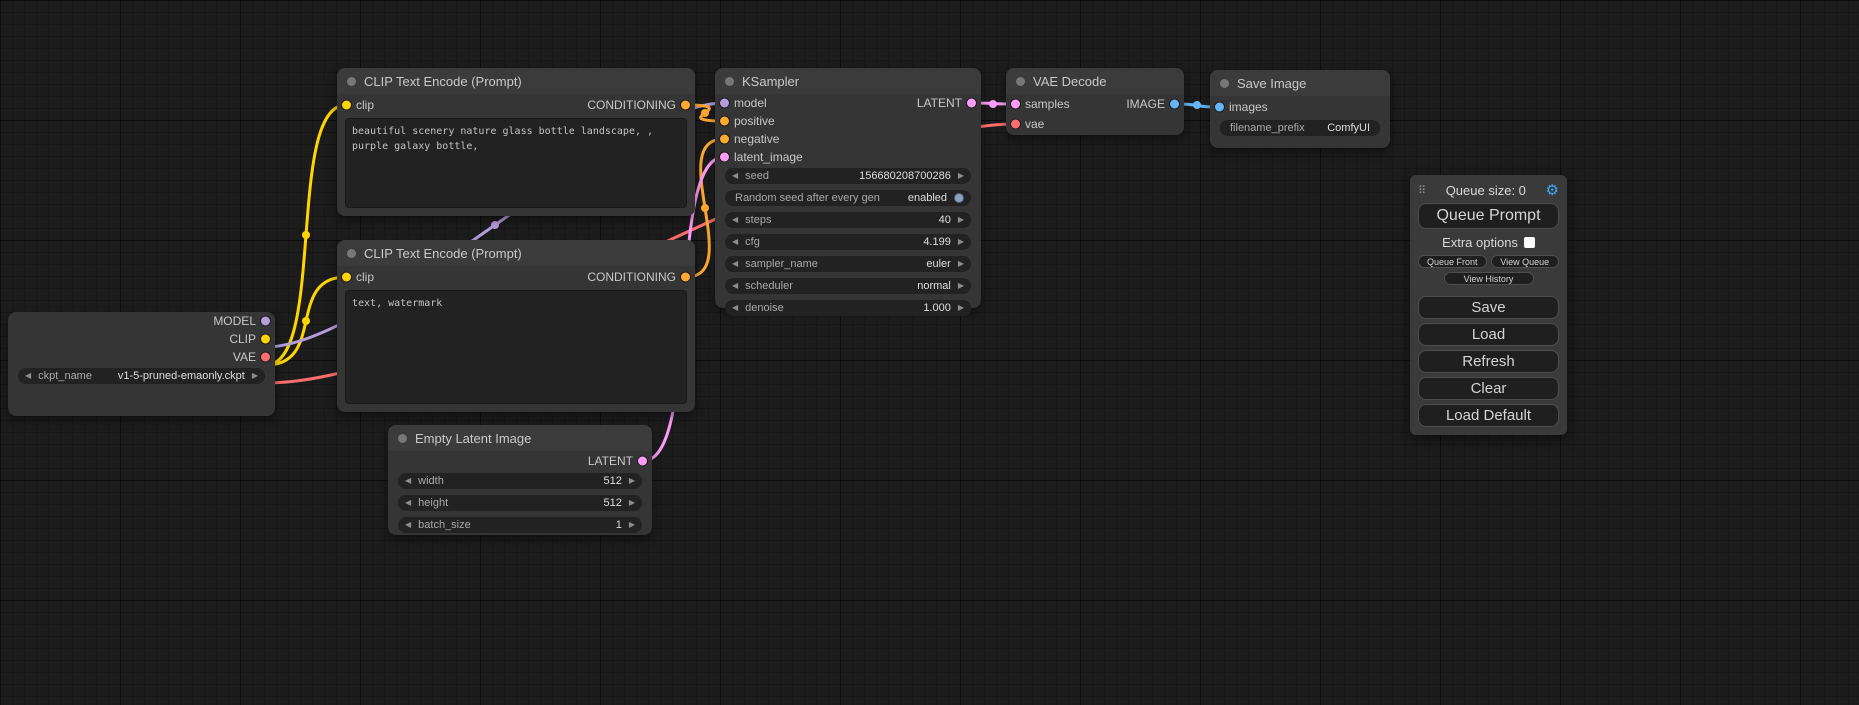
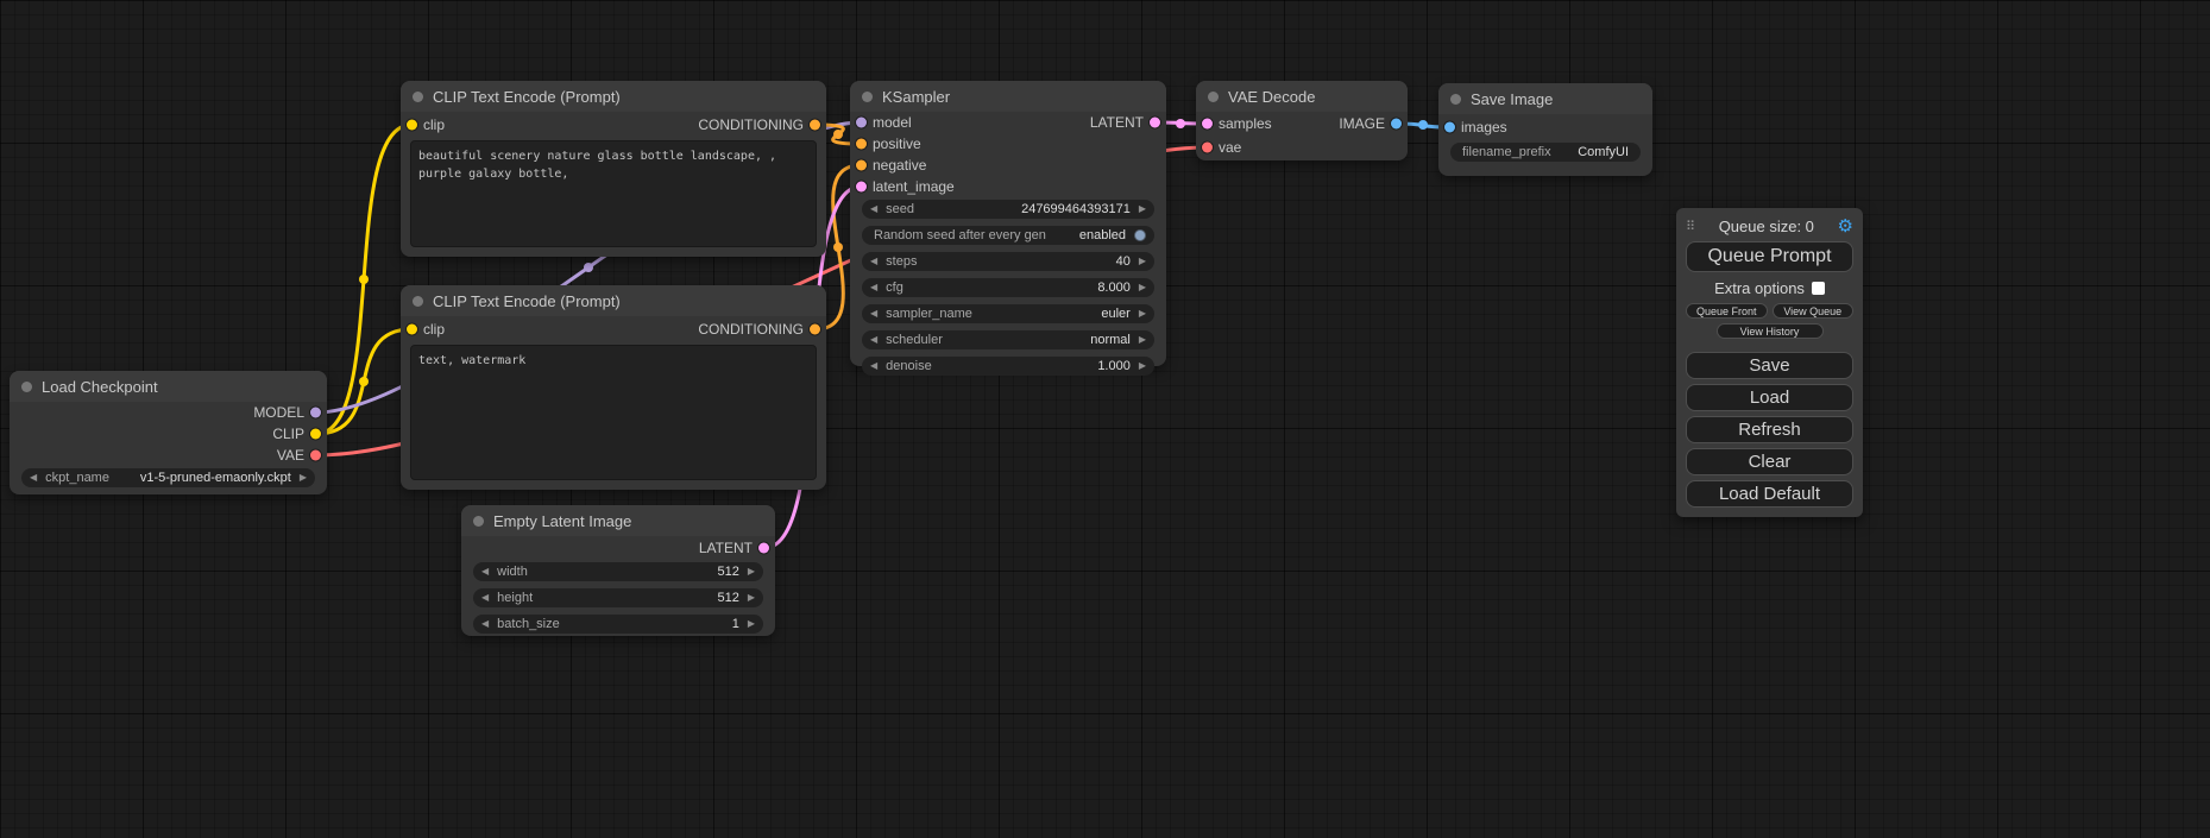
+ Load Checkpoint
  MODEL
  CLIP
  VAE
  ◀
  ckpt_name
  v1-5-pruned-emaonly.ckpt
  ▶
  CLIP Text Encode (Prompt)
  clip
  CONDITIONING
  CLIP Text Encode (Prompt)
  clip
  CONDITIONING
  text, watermark
  Empty Latent Image
  LATENT
  ◀
  width
  512
  ▶
  ◀
  height
  512
  ▶
  ◀
  batch_size
  1
  ▶
  KSampler
  model
  LATENT
  positive
  negative
  latent_image
  ◀
  seed
- 156680208700286
+ 247699464393171
  ▶
  Random seed after every gen
  enabled
  ◀
  steps
  40
  ▶
  ◀
  cfg
- 4.199
+ 8.000
  ▶
  ◀
  sampler_name
  euler
  ▶
  ◀
  scheduler
  normal
  ▶
  ◀
  denoise
  1.000
  ▶
  VAE Decode
  samples
  IMAGE
  vae
  Save Image
  images
  filename_prefix
  ComfyUI
  ⠿
  Queue size: 0
  ⚙
  Queue Prompt
  Extra options
  Queue Front
  View Queue
  View History
  Save
  Load
  Refresh
  Clear
  Load Default
